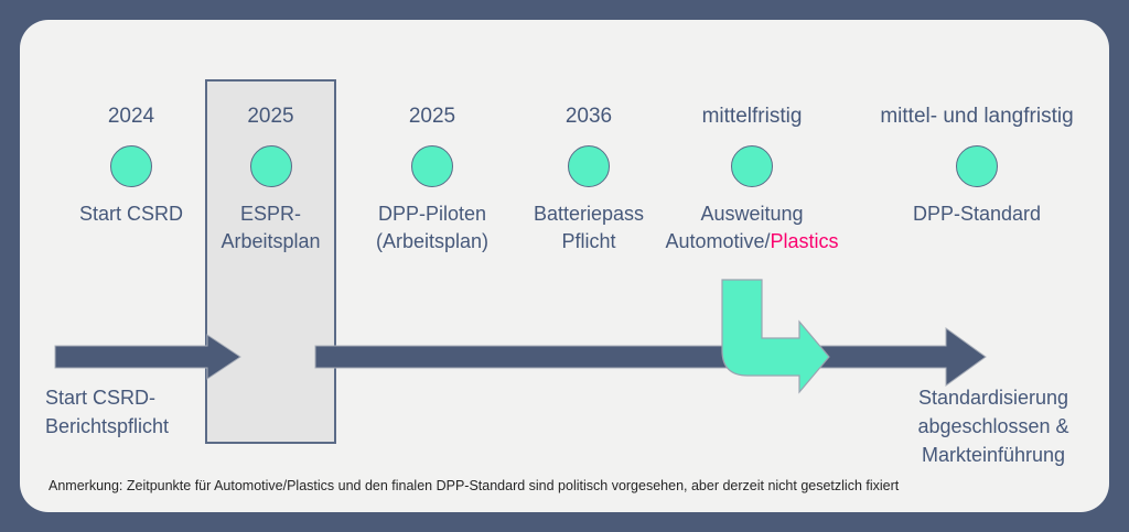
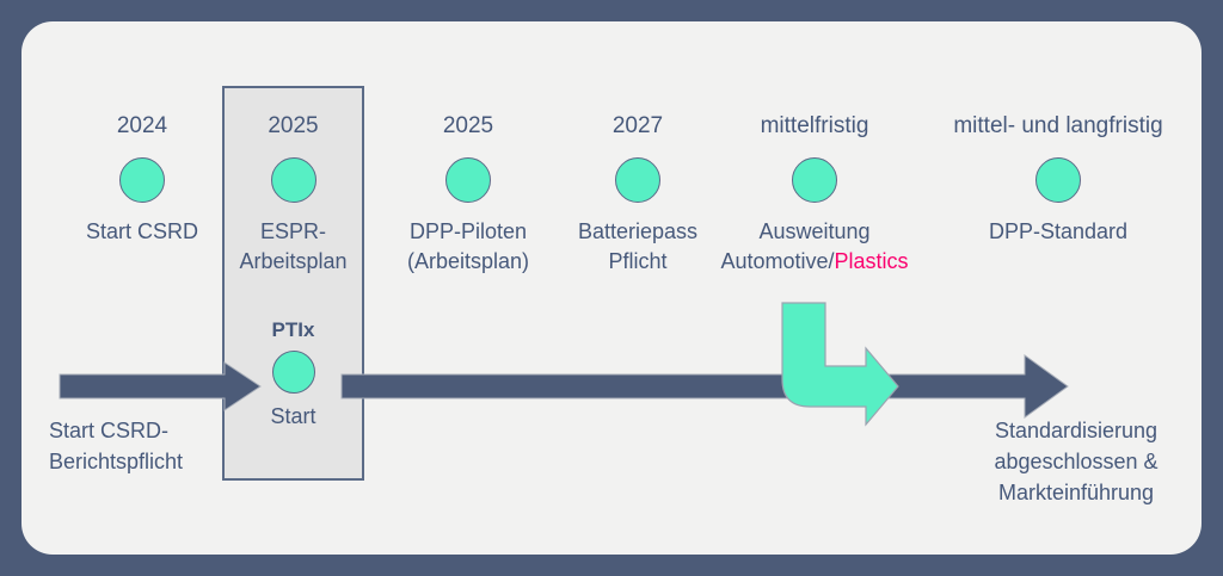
  2024
  Start CSRD
  2025
  ESPR-Arbeitsplan
  2025
  DPP-Piloten (Arbeitsplan)
- 2036
+ 2027
  Batteriepass Pflicht
  mittelfristig
  Ausweitung Automotive/Plastics
  mittel- und langfristig
  DPP-Standard
+ PTIx
+ Start
  Start CSRD-Berichtspflicht
  Standardisierung abgeschlossen & Markteinführung
- Anmerkung: Zeitpunkte für Automotive/Plastics und den finalen DPP-Standard sind politisch vorgesehen, aber derzeit nicht gesetzlich fixiert
